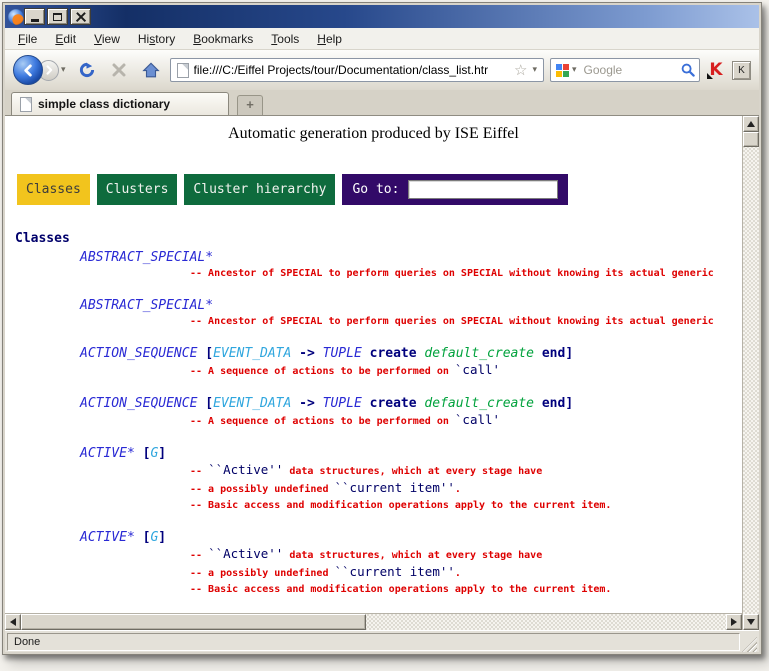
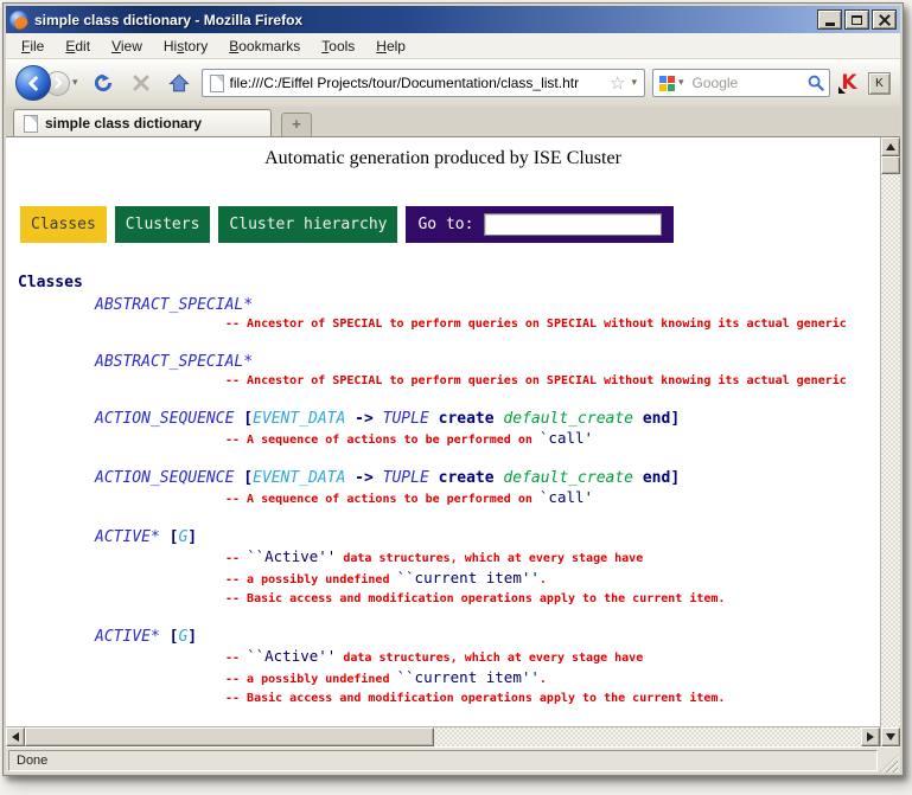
+ simple class dictionary - Mozilla Firefox
  File
  Edit
  View
  History
  Bookmarks
  Tools
  Help
  ▾
  file:///C:/Eiffel Projects/tour/Documentation/class_list.htr
  ☆
  ▾
  ▾
  Google
  K
  K
  simple class dictionary
  +
- Automatic generation produced by ISE Eiffel
+ Automatic generation produced by ISE Cluster
  Classes
  Clusters
  Cluster hierarchy
  Go to:
  Classes
  ABSTRACT_SPECIAL*
  -- Ancestor of SPECIAL to perform queries on SPECIAL without knowing its actual generic
  ABSTRACT_SPECIAL*
  -- Ancestor of SPECIAL to perform queries on SPECIAL without knowing its actual generic
  ACTION_SEQUENCE [EVENT_DATA -> TUPLE create default_create end]
  -- A sequence of actions to be performed on `call'
  ACTION_SEQUENCE [EVENT_DATA -> TUPLE create default_create end]
  -- A sequence of actions to be performed on `call'
  ACTIVE* [G]
  -- ``Active'' data structures, which at every stage have
  -- a possibly undefined ``current item''.
  -- Basic access and modification operations apply to the current item.
  ACTIVE* [G]
  -- ``Active'' data structures, which at every stage have
  -- a possibly undefined ``current item''.
  -- Basic access and modification operations apply to the current item.
  Done
